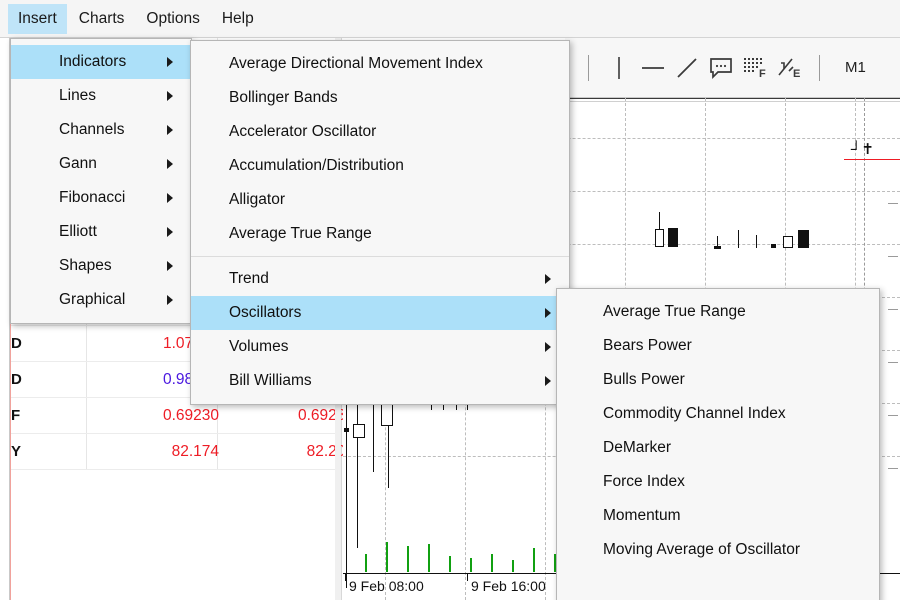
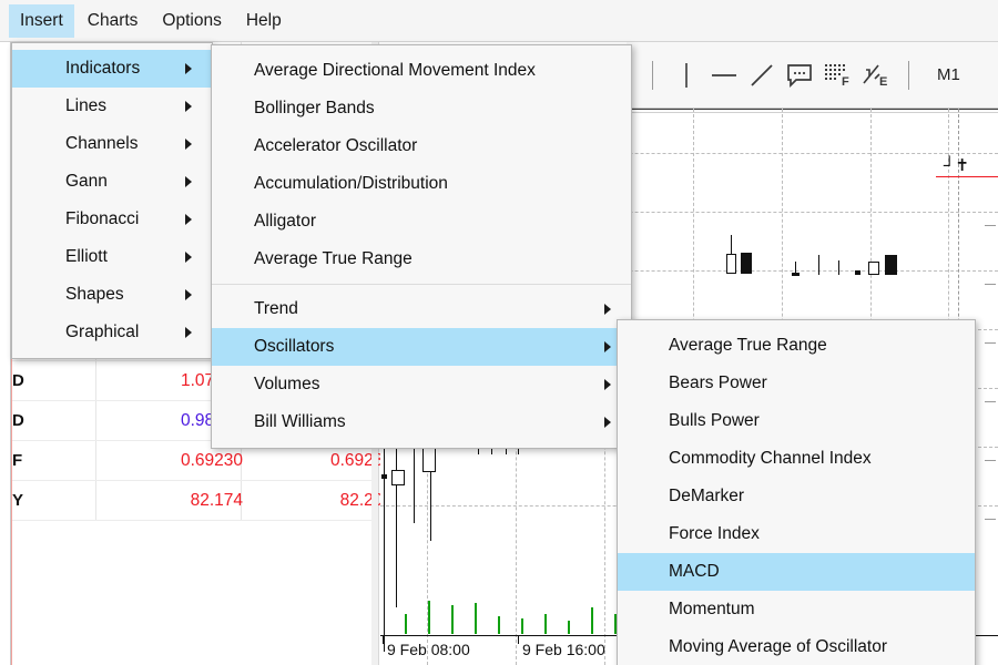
  D
  D
  F
  0.69230
  0.6928
  Y
  82.174
  82.20
  ┘✝
  9 Feb 08:00
  9 Feb 16:00
  F
  E
  M1
  Insert
  Charts
  Options
  Help
  Indicators
  Lines
  Channels
  Gann
  Fibonacci
  Elliott
  Shapes
  Graphical
  Average Directional Movement Index
  Bollinger Bands
  Accelerator Oscillator
  Accumulation/Distribution
  Alligator
  Average True Range
  Trend
  Oscillators
  Volumes
  Bill Williams
  Average True Range
  Bears Power
  Bulls Power
  Commodity Channel Index
  DeMarker
  Force Index
+ MACD
  Momentum
  Moving Average of Oscillator
